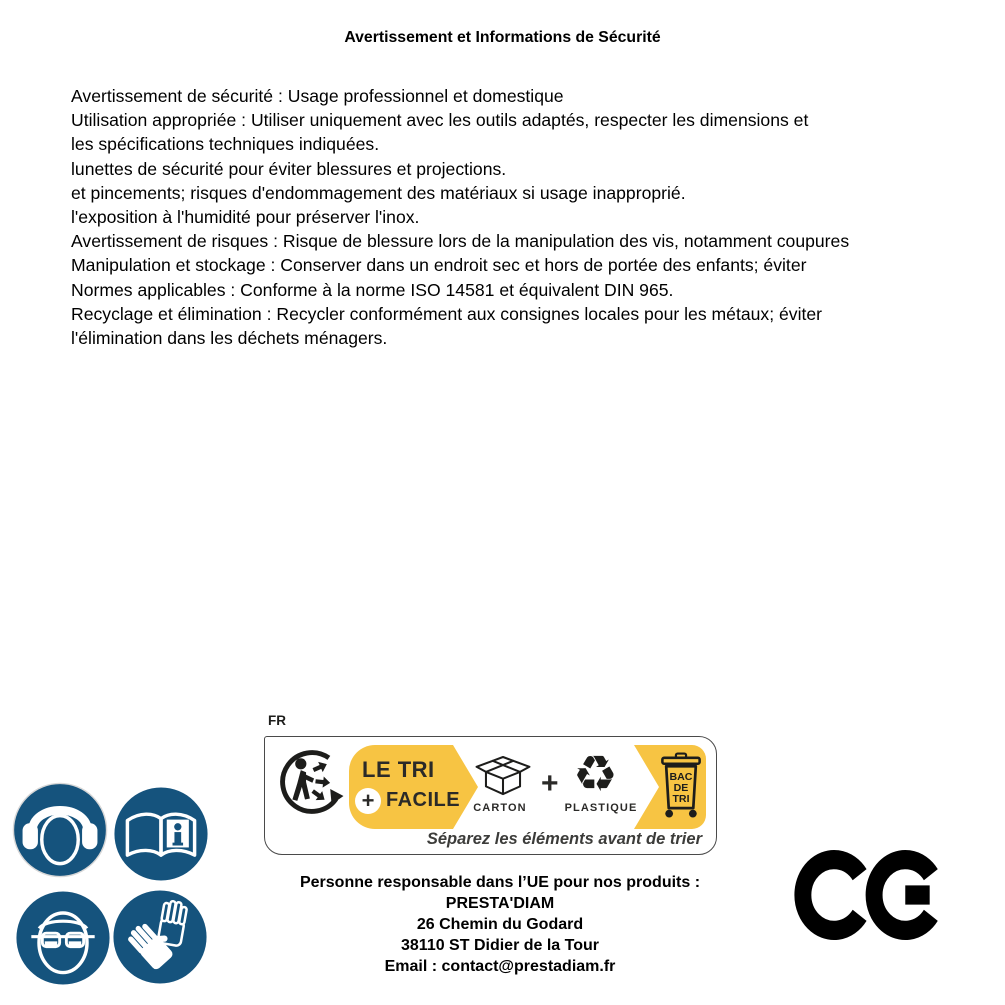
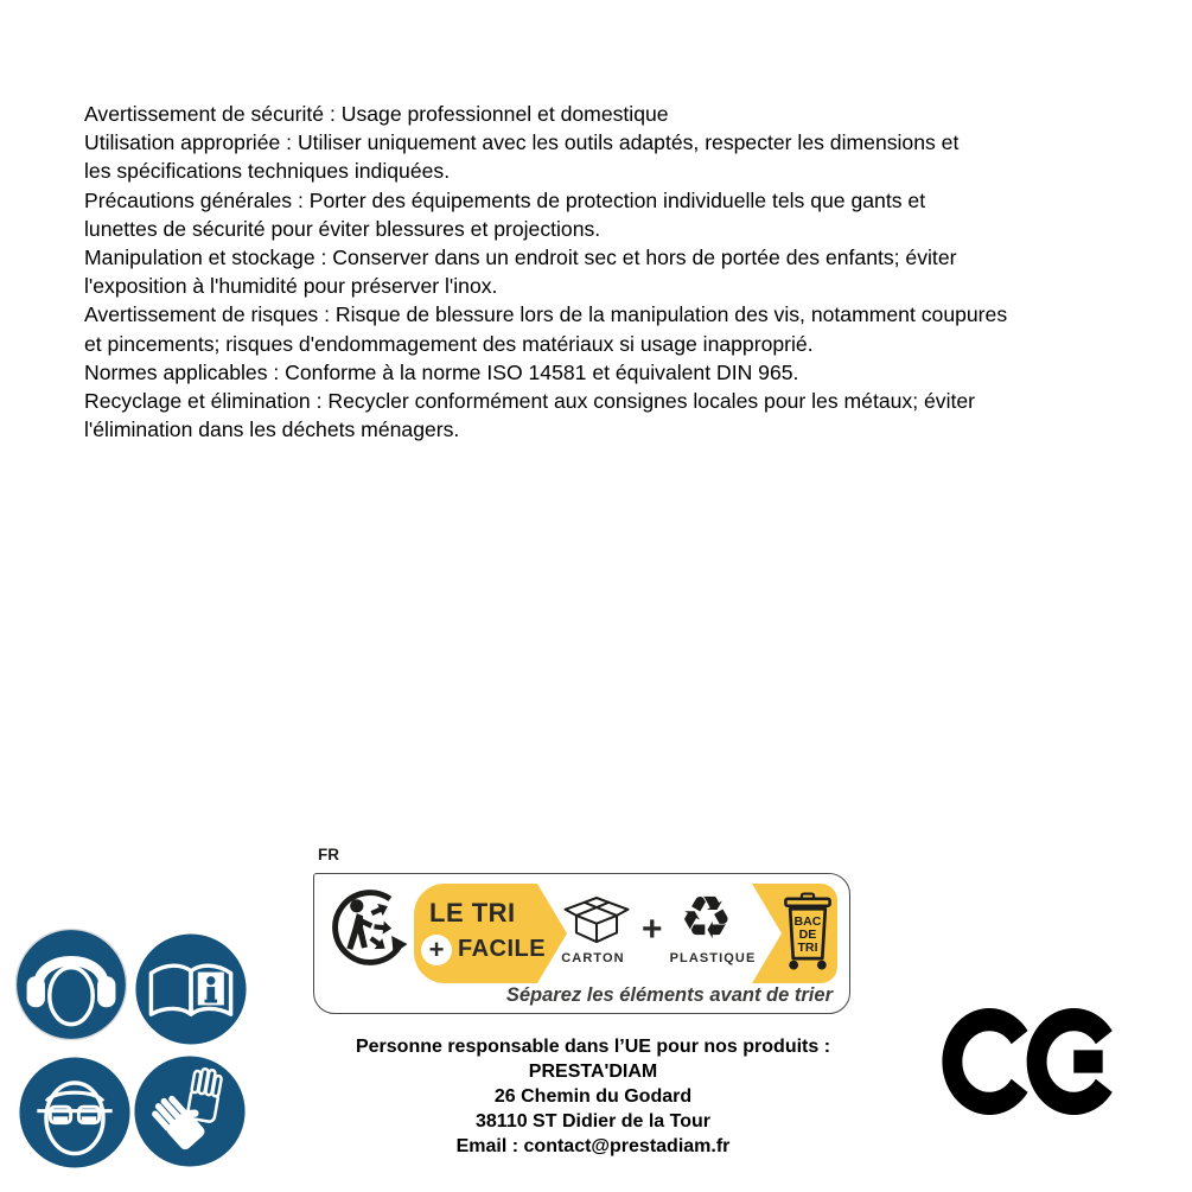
- Avertissement et Informations de Sécurité
  Avertissement de sécurité : Usage professionnel et domestique
  Utilisation appropriée : Utiliser uniquement avec les outils adaptés, respecter les dimensions et
  les spécifications techniques indiquées.
+ Précautions générales : Porter des équipements de protection individuelle tels que gants et
  lunettes de sécurité pour éviter blessures et projections.
- et pincements; risques d'endommagement des matériaux si usage inapproprié.
+ Manipulation et stockage : Conserver dans un endroit sec et hors de portée des enfants; éviter
  l'exposition à l'humidité pour préserver l'inox.
  Avertissement de risques : Risque de blessure lors de la manipulation des vis, notamment coupures
- Manipulation et stockage : Conserver dans un endroit sec et hors de portée des enfants; éviter
+ et pincements; risques d'endommagement des matériaux si usage inapproprié.
  Normes applicables : Conforme à la norme ISO 14581 et équivalent DIN 965.
  Recyclage et élimination : Recycler conformément aux consignes locales pour les métaux; éviter
  l'élimination dans les déchets ménagers.
  FR
  LE TRI
  +
  FACILE
  CARTON
  +
  ♻
  PLASTIQUE
  BAC
  DE
  TRI
  Séparez les éléments avant de trier
  Personne responsable dans l’UE pour nos produits :
  PRESTA'DIAM
  26 Chemin du Godard
  38110 ST Didier de la Tour
  Email : contact@prestadiam.fr
